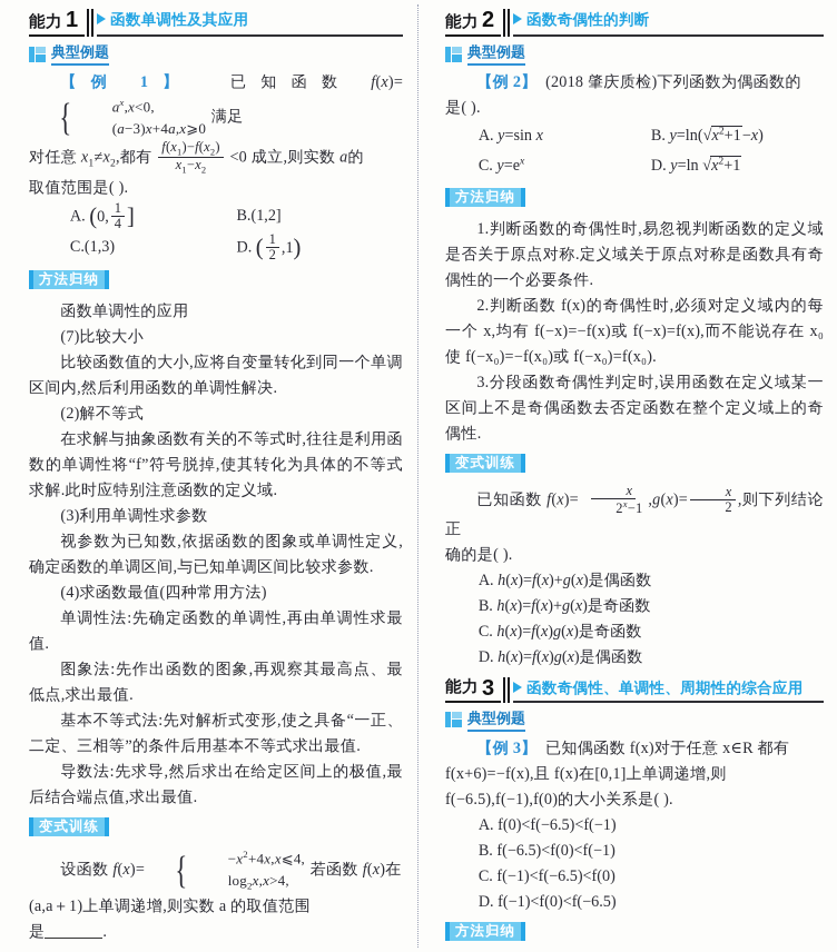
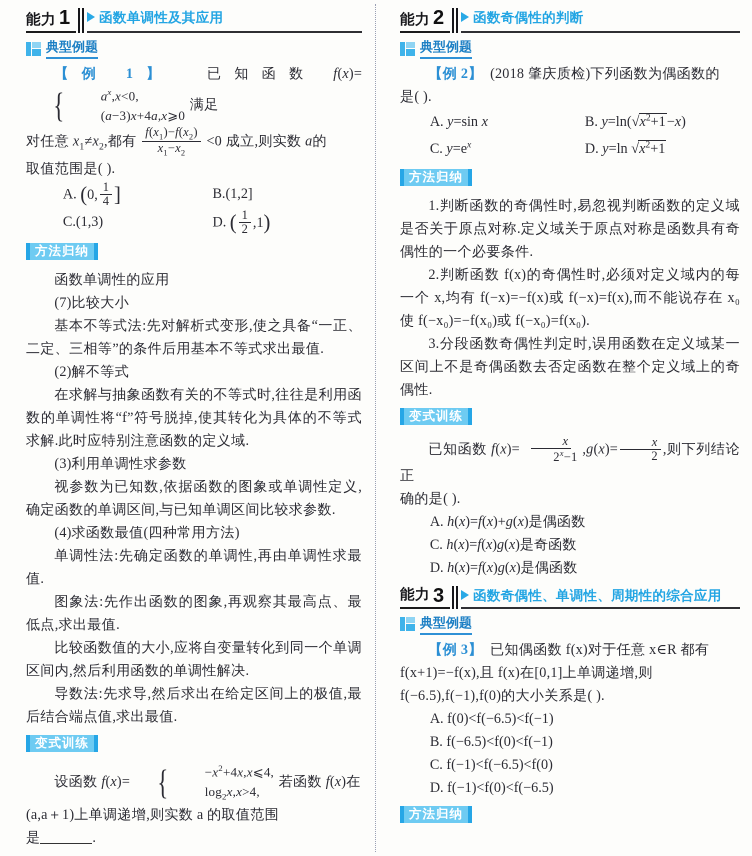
  能力
  1
  函数单调性及其应用
  典型例题
  【例 1】 已知函数 f(x)=
  {
  ax,x<0,
  (a−3)x+4a,x⩾0
  满足
  对任意 x1≠x2,都有
  f(x1)−f(x2)
  x1−x2
  <0 成立,则实数 a的
  取值范围是( ).
  A.
  (
  0,
  1
  4
  ]
  B.(1,2]
  C.(1,3)
  D.
  (
  1
  2
  ,1
  )
  方法归纳
  函数单调性的应用
  (7)比较大小
- 比较函数值的大小,应将自变量转化到同一个单调区间内,然后利用函数的单调性解决.
+ 基本不等式法:先对解析式变形,使之具备“一正、二定、三相等”的条件后用基本不等式求出最值.
  (2)解不等式
  在求解与抽象函数有关的不等式时,往往是利用函数的单调性将“f”符号脱掉,使其转化为具体的不等式求解.此时应特别注意函数的定义域.
  (3)利用单调性求参数
  视参数为已知数,依据函数的图象或单调性定义,确定函数的单调区间,与已知单调区间比较求参数.
  (4)求函数最值(四种常用方法)
  单调性法:先确定函数的单调性,再由单调性求最值.
  图象法:先作出函数的图象,再观察其最高点、最低点,求出最值.
- 基本不等式法:先对解析式变形,使之具备“一正、二定、三相等”的条件后用基本不等式求出最值.
+ 比较函数值的大小,应将自变量转化到同一个单调区间内,然后利用函数的单调性解决.
  导数法:先求导,然后求出在给定区间上的极值,最后结合端点值,求出最值.
  变式训练
  设函数 f(x)=
  {
  −x2+4x,x⩽4,
  log2x,x>4,
  若函数 f(x)在
  (a,a＋1)上单调递增,则实数 a 的取值范围
  是 .
  能力
  2
  函数奇偶性的判断
  典型例题
  【例 2】 (2018 肇庆质检)下列函数为偶函数的
  是( ).
  A. y=sin x
  B. y=ln(√x2+1−x)
  C. y=ex
  D. y=ln √x2+1
  方法归纳
  1.判断函数的奇偶性时,易忽视判断函数的定义域是否关于原点对称.定义域关于原点对称是函数具有奇偶性的一个必要条件.
  2.判断函数 f(x)的奇偶性时,必须对定义域内的每一个 x,均有 f(−x)=−f(x)或 f(−x)=f(x),而不能说存在 x₀ 使 f(−x₀)=−f(x₀)或 f(−x₀)=f(x₀).
  3.分段函数奇偶性判定时,误用函数在定义域某一区间上不是奇偶函数去否定函数在整个定义域上的奇偶性.
  变式训练
  已知函数 f(x)=
  x
  2x−1
  ,g(x)=
  x
  2
  ,则下列结论正
  确的是( ).
  A. h(x)=f(x)+g(x)是偶函数
- B. h(x)=f(x)+g(x)是奇函数
  C. h(x)=f(x)g(x)是奇函数
  D. h(x)=f(x)g(x)是偶函数
  能力
  3
  函数奇偶性、单调性、周期性的综合应用
  典型例题
  【例 3】 已知偶函数 f(x)对于任意 x∈R 都有
- f(x+6)=−f(x),且 f(x)在[0,1]上单调递增,则
+ f(x+1)=−f(x),且 f(x)在[0,1]上单调递增,则
  f(−6.5),f(−1),f(0)的大小关系是( ).
  A. f(0)<f(−6.5)<f(−1)
  B. f(−6.5)<f(0)<f(−1)
  C. f(−1)<f(−6.5)<f(0)
  D. f(−1)<f(0)<f(−6.5)
  方法归纳
